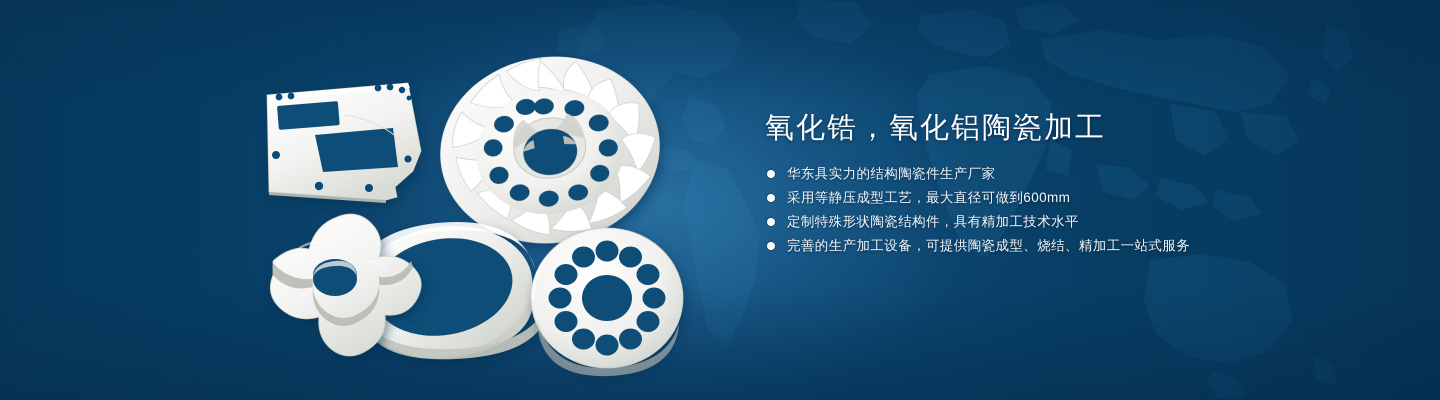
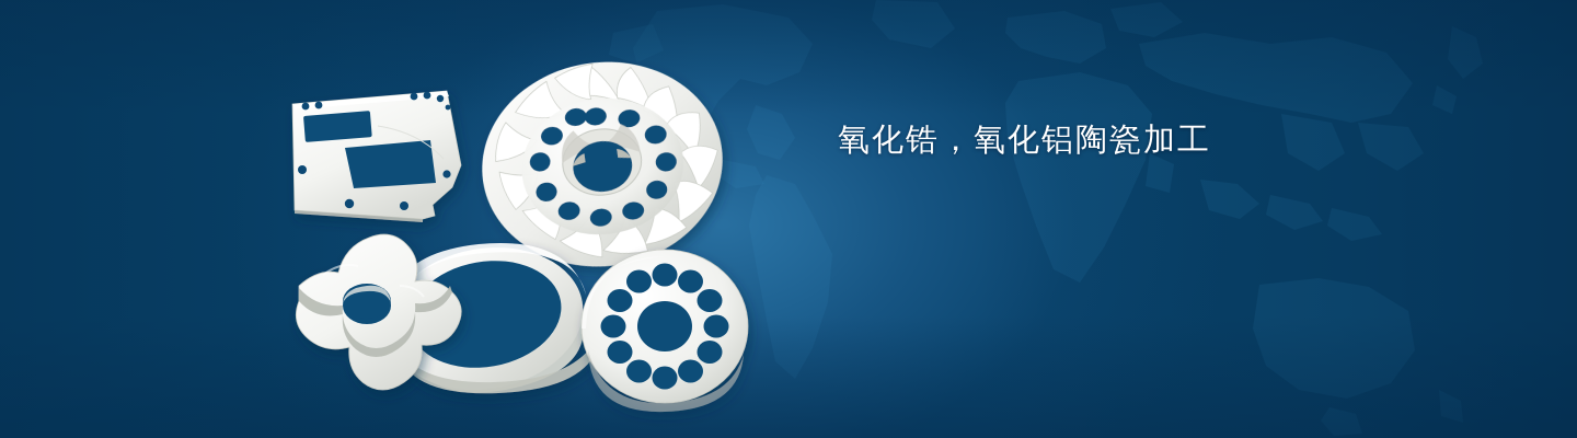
  氧化锆，氧化铝陶瓷加工
- 华东具实力的结构陶瓷件生产厂家
- 采用等静压成型工艺，最大直径可做到600mm
- 定制特殊形状陶瓷结构件，具有精加工技术水平
- 完善的生产加工设备，可提供陶瓷成型、烧结、精加工一站式服务
